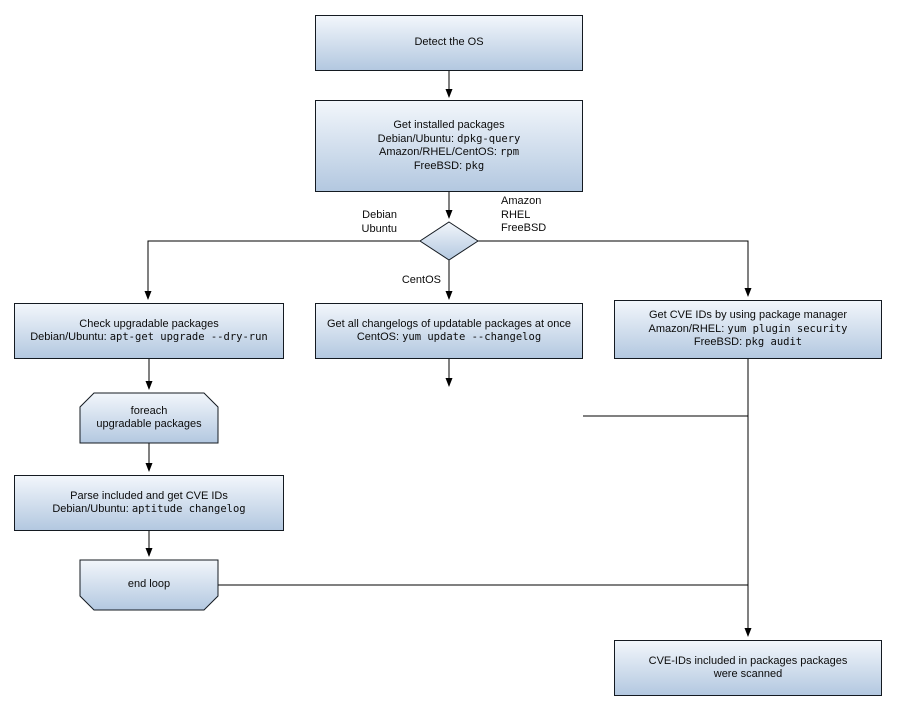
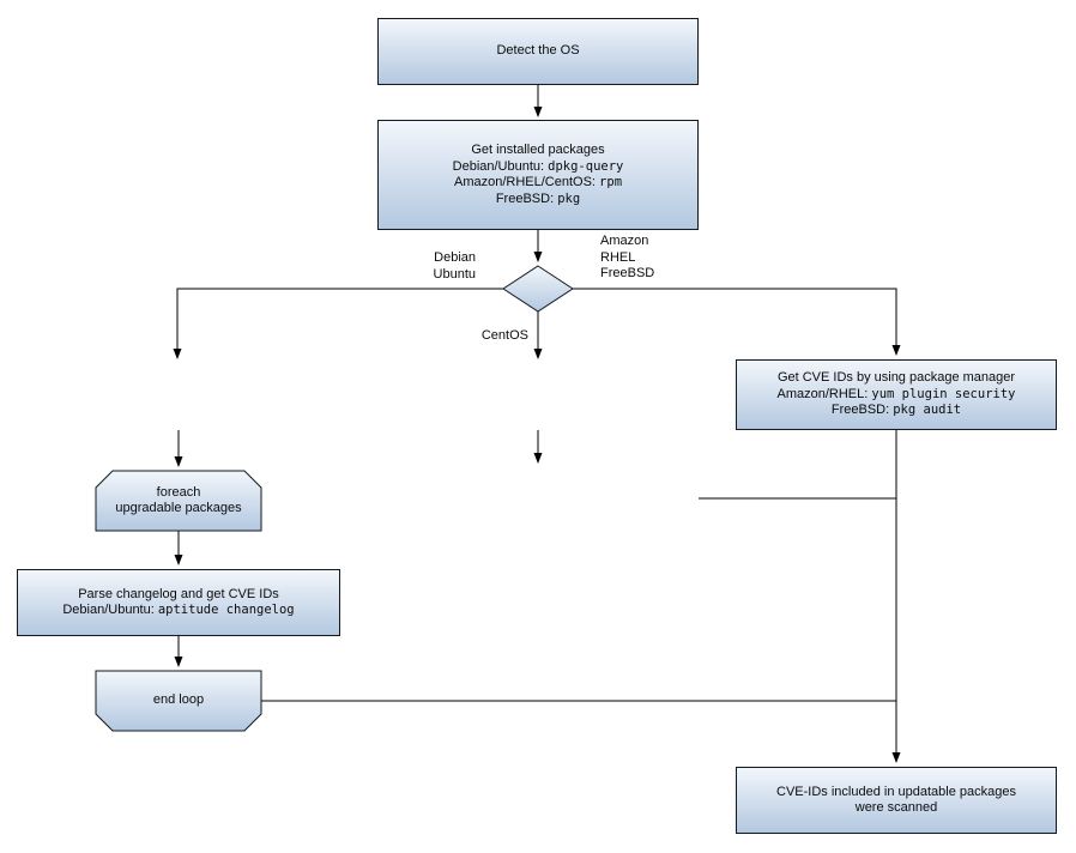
  Detect the OS
  Get installed packages
  Debian/Ubuntu: dpkg-query
  Amazon/RHEL/CentOS: rpm
  FreeBSD: pkg
- Check upgradable packages
- Debian/Ubuntu: apt-get upgrade --dry-run
- Get all changelogs of updatable packages at once
- CentOS: yum update --changelog
  Get CVE IDs by using package manager
  Amazon/RHEL: yum plugin security
  FreeBSD: pkg audit
  foreach
  upgradable packages
- Parse included and get CVE IDs
+ Parse changelog and get CVE IDs
  Debian/Ubuntu: aptitude changelog
  end loop
- CVE-IDs included in packages packages
+ CVE-IDs included in updatable packages
  were scanned
  Debian
  Ubuntu
  Amazon
  RHEL
  FreeBSD
  CentOS
